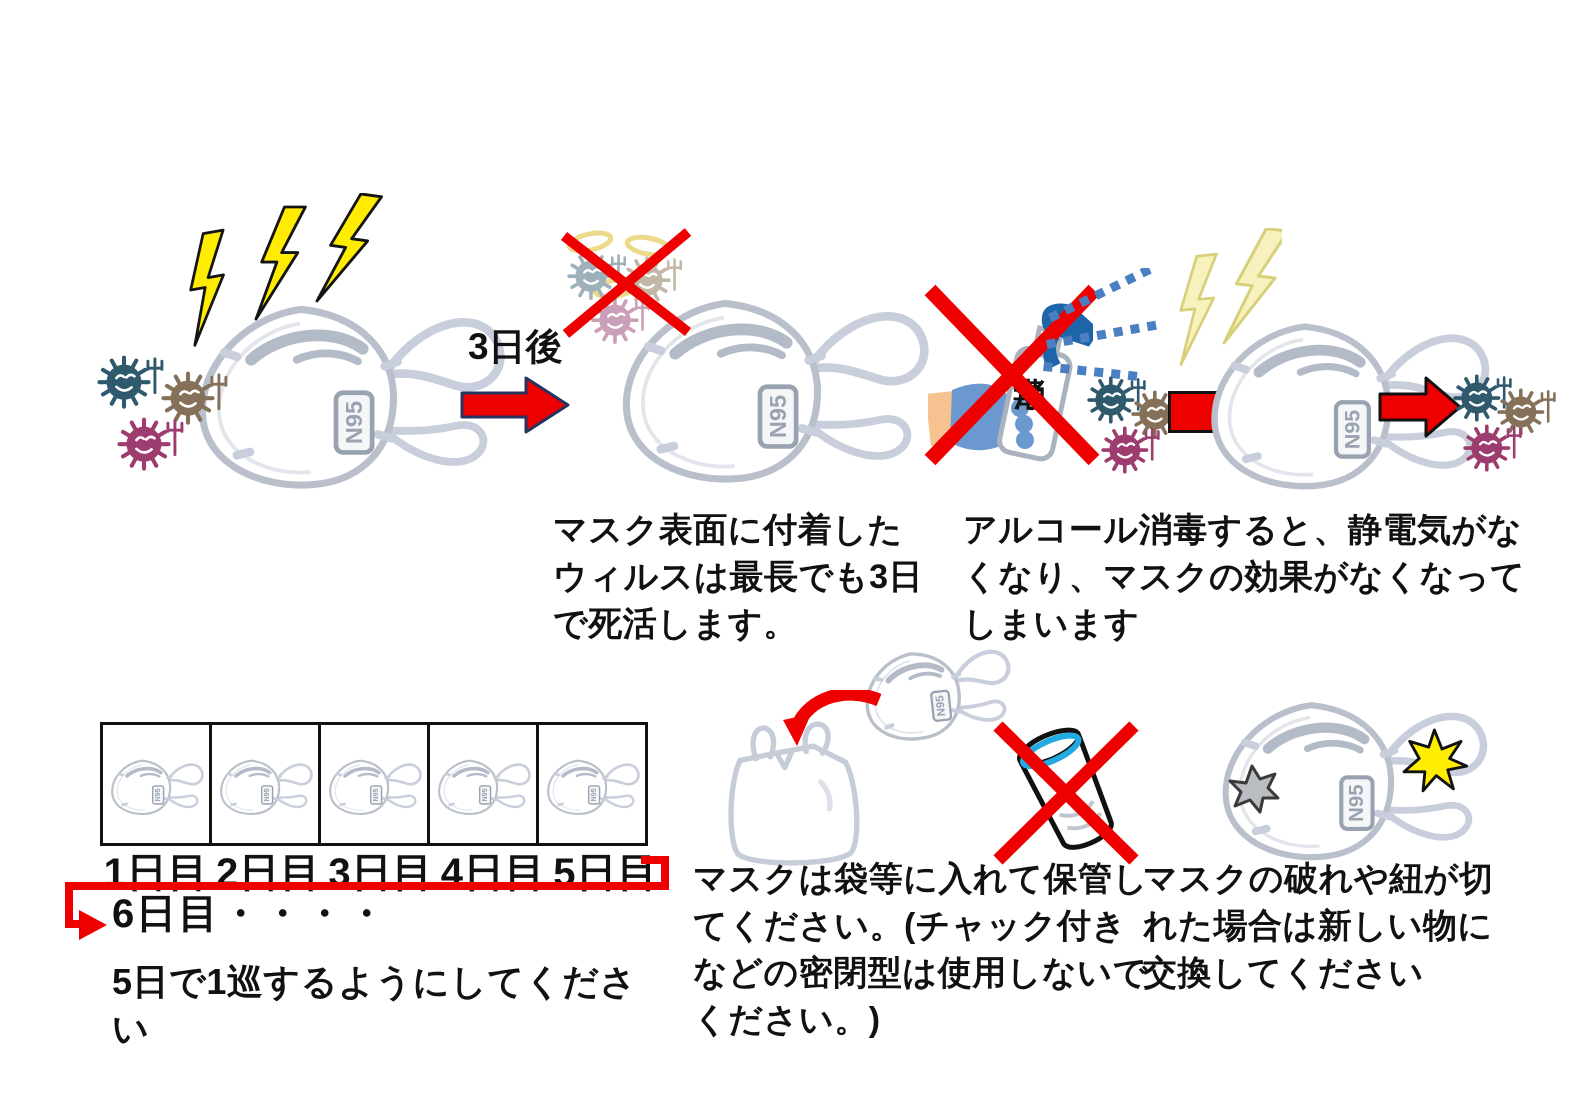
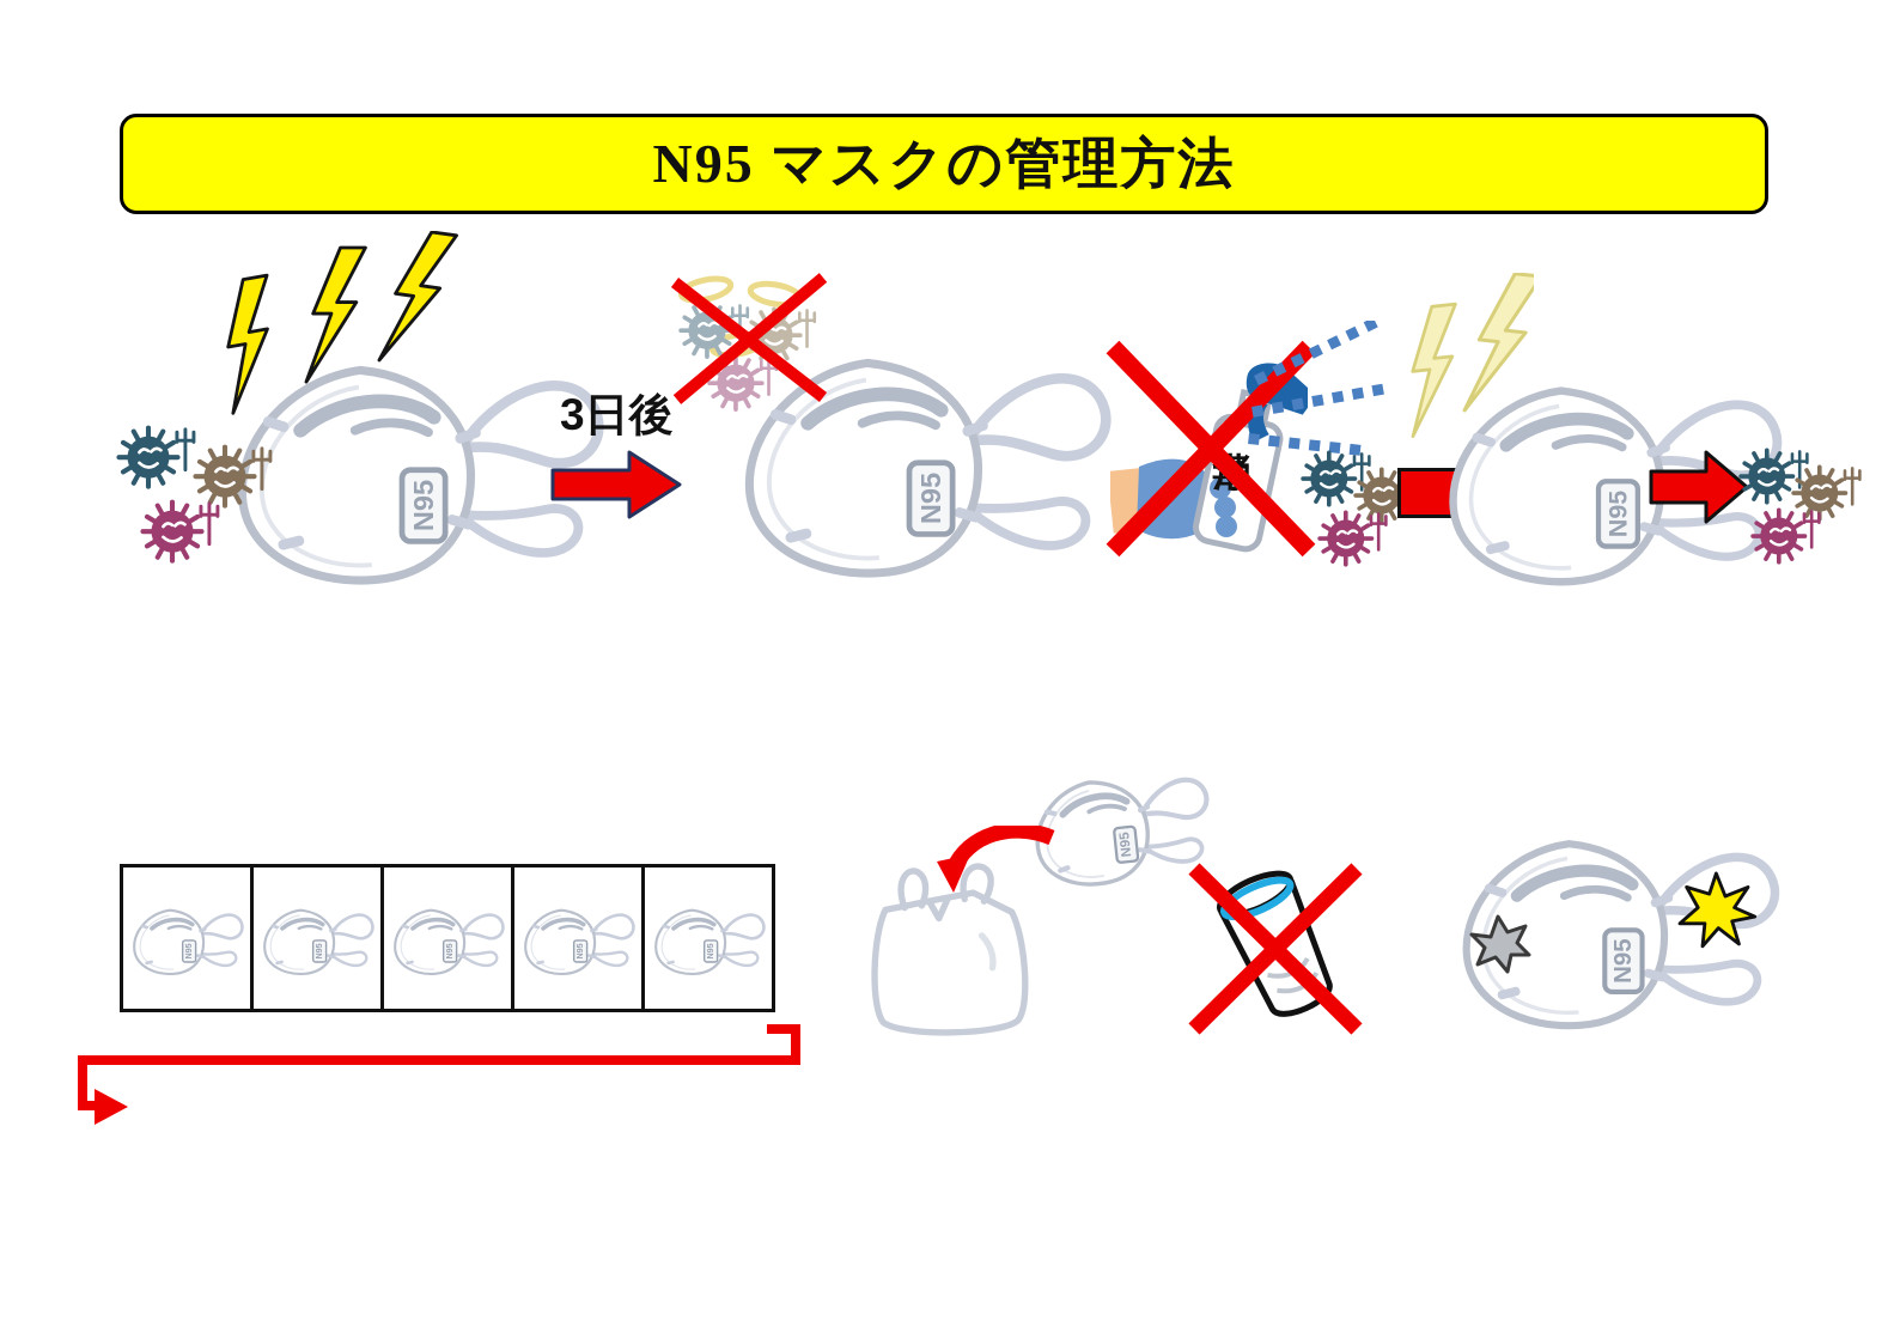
+ N95 マスクの管理方法
  3日後
- マスク表面に付着したウィルスは最長でも3日で死活します。
- アルコール消毒すると、静電気がなくなり、マスクの効果がなくなってしまいます
- 1日目
- 2日目
- 3日目
- 4日目
- 5日目
- 6日目・・・・
- 5日で1巡するようにしてください
- マスクは袋等に入れて保管してください。(チャック付きなどの密閉型は使用しないでください。)
- マスクの破れや紐が切れた場合は新しい物に交換してください
